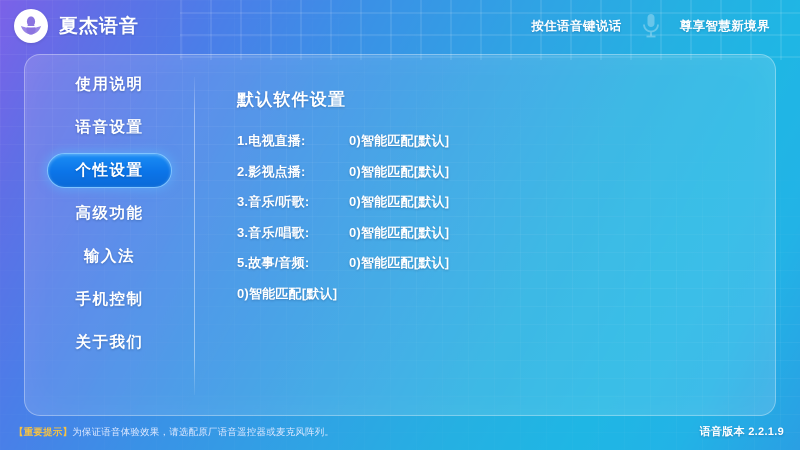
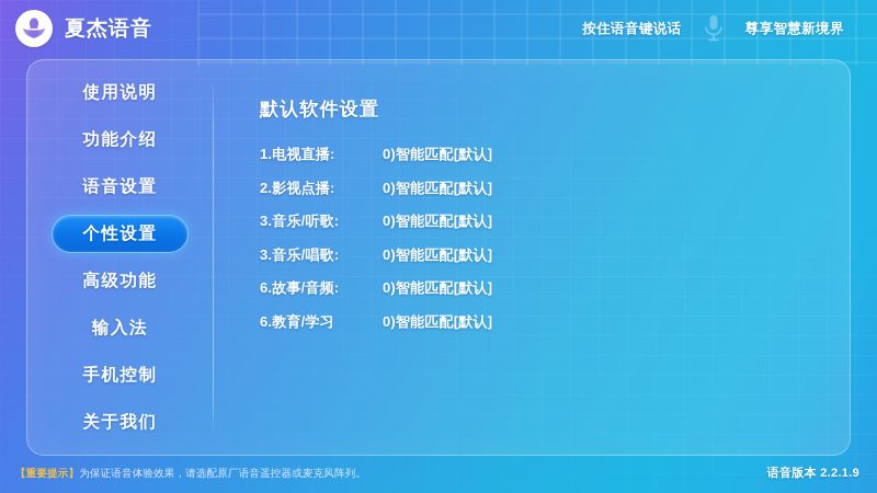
  夏杰语音
  按住语音键说话
  尊享智慧新境界
  使用说明
+ 功能介绍
  语音设置
  个性设置
  高级功能
  输入法
  手机控制
  关于我们
  默认软件设置
  1.电视直播:
  0)智能匹配[默认]
  2.影视点播:
  0)智能匹配[默认]
  3.音乐/听歌:
  0)智能匹配[默认]
  3.音乐/唱歌:
  0)智能匹配[默认]
- 5.故事/音频:
+ 6.故事/音频:
  0)智能匹配[默认]
+ 6.教育/学习
  0)智能匹配[默认]
  【重要提示】为保证语音体验效果，请选配原厂语音遥控器或麦克风阵列。
  语音版本 2.2.1.9
